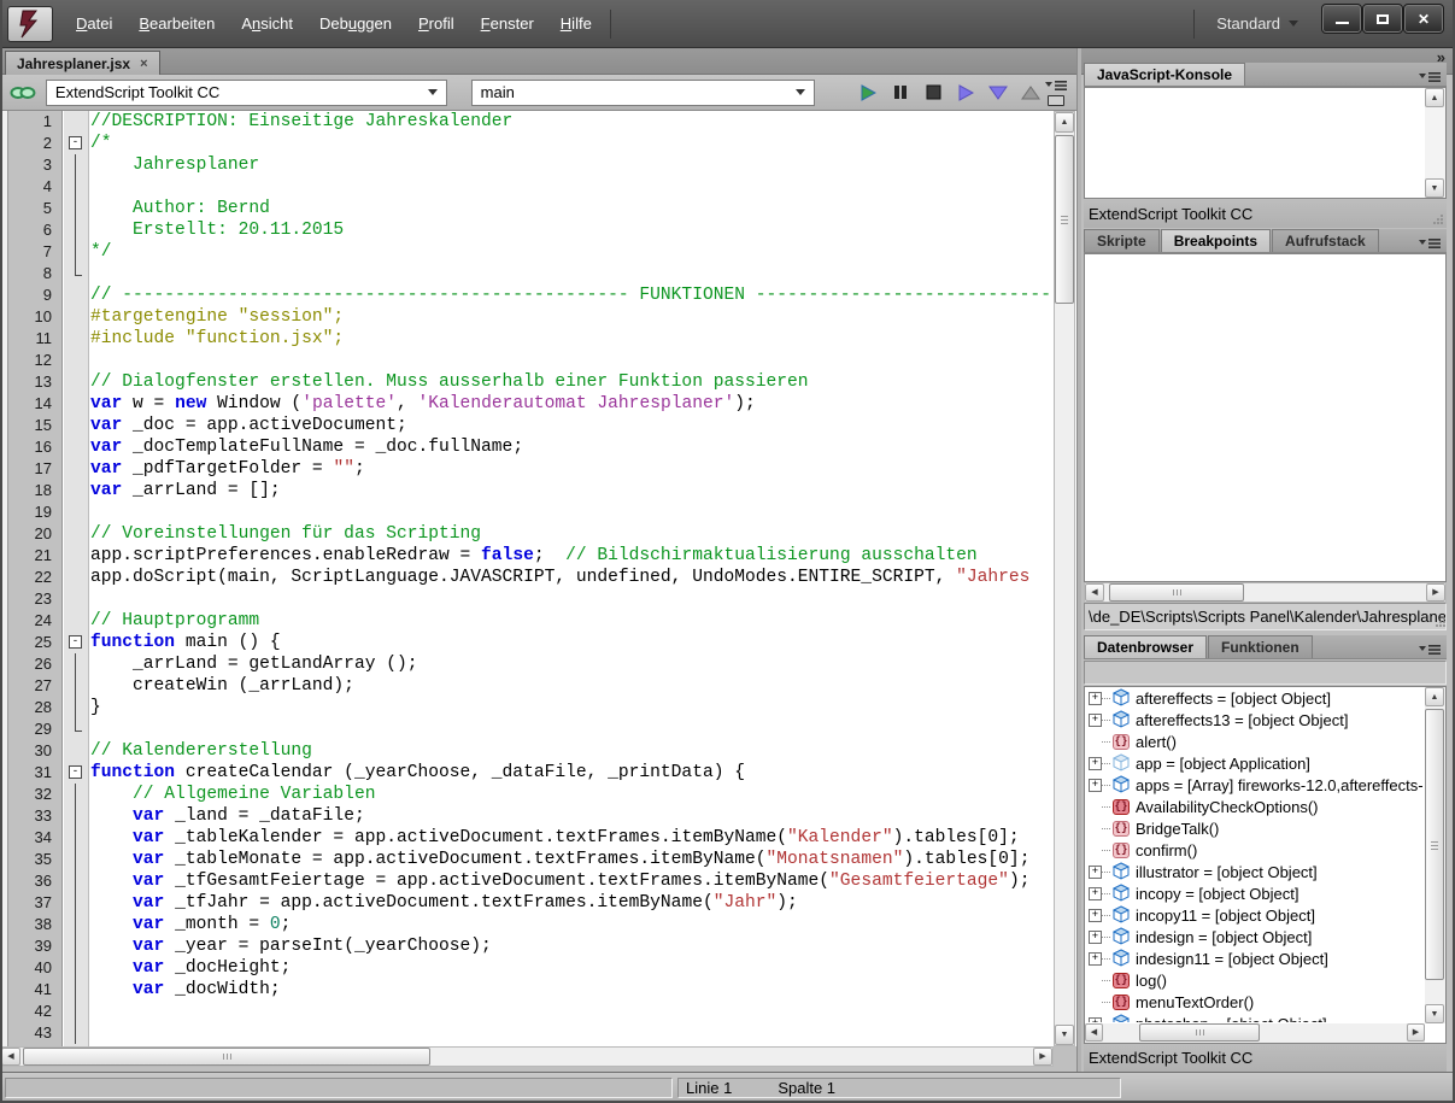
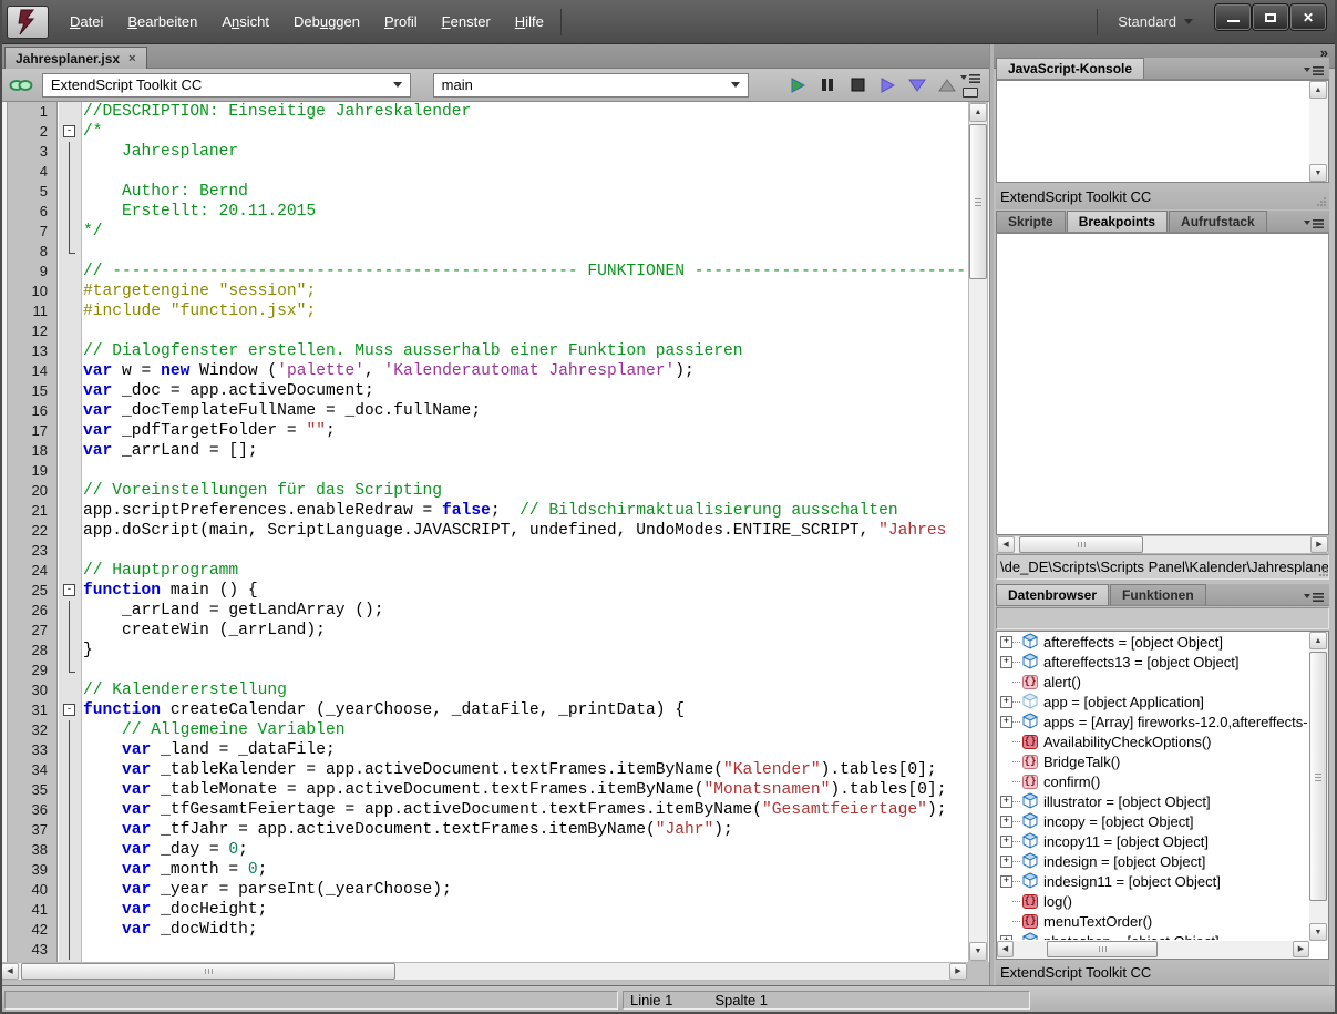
  Datei
  Bearbeiten
  Ansicht
  Debuggen
  Profil
  Fenster
  Hilfe
  Standard
  ✕
  Jahresplaner.jsx
  ×
  »
  ExtendScript Toolkit CC
  main
  1
  2
  3
  4
  5
  6
  7
  8
  9
  10
  11
  12
  13
  14
  15
  16
  17
  18
  19
  20
  21
  22
  23
  24
  25
  26
  27
  28
  29
  30
  31
  32
  33
  34
  35
  36
  37
  38
  39
  40
  41
  42
  43
  -
  -
  -
  //DESCRIPTION: Einseitige Jahreskalender
  /*
  Jahresplaner
  Author: Bernd
  Erstellt: 20.11.2015
  */
  // ------------------------------------------------ FUNKTIONEN ----------------------------
  #targetengine "session";
  #include "function.jsx";
  // Dialogfenster erstellen. Muss ausserhalb einer Funktion passieren
  var w = new Window ('palette', 'Kalenderautomat Jahresplaner');
  var _doc = app.activeDocument;
  var _docTemplateFullName = _doc.fullName;
  var _pdfTargetFolder = "";
  var _arrLand = [];
  // Voreinstellungen für das Scripting
  app.scriptPreferences.enableRedraw = false; // Bildschirmaktualisierung ausschalten
  app.doScript(main, ScriptLanguage.JAVASCRIPT, undefined, UndoModes.ENTIRE_SCRIPT, "Jahres
  // Hauptprogramm
  function main () {
  _arrLand = getLandArray ();
  createWin (_arrLand);
  }
  // Kalendererstellung
  function createCalendar (_yearChoose, _dataFile, _printData) {
  // Allgemeine Variablen
  var _land = _dataFile;
  var _tableKalender = app.activeDocument.textFrames.itemByName("Kalender").tables[0];
  var _tableMonate = app.activeDocument.textFrames.itemByName("Monatsnamen").tables[0];
  var _tfGesamtFeiertage = app.activeDocument.textFrames.itemByName("Gesamtfeiertage");
  var _tfJahr = app.activeDocument.textFrames.itemByName("Jahr");
+ var _day = 0;
  var _month = 0;
  var _year = parseInt(_yearChoose);
  var _docHeight;
  var _docWidth;
  JavaScript-Konsole
  ExtendScript Toolkit CC
  Skripte
  Breakpoints
  Aufrufstack
  \de_DE\Scripts\Scripts Panel\Kalender\Jahresplane
  Datenbrowser
  Funktionen
  +
  aftereffects = [object Object]
  +
  aftereffects13 = [object Object]
  {}
  alert()
  +
  app = [object Application]
  +
  apps = [Array] fireworks-12.0,aftereffects-
  {}
  AvailabilityCheckOptions()
  {}
  BridgeTalk()
  {}
  confirm()
  +
  illustrator = [object Object]
  +
  incopy = [object Object]
  +
  incopy11 = [object Object]
  +
  indesign = [object Object]
  +
  indesign11 = [object Object]
  {}
  log()
  {}
  menuTextOrder()
  ExtendScript Toolkit CC
  Linie 1
  Spalte 1
